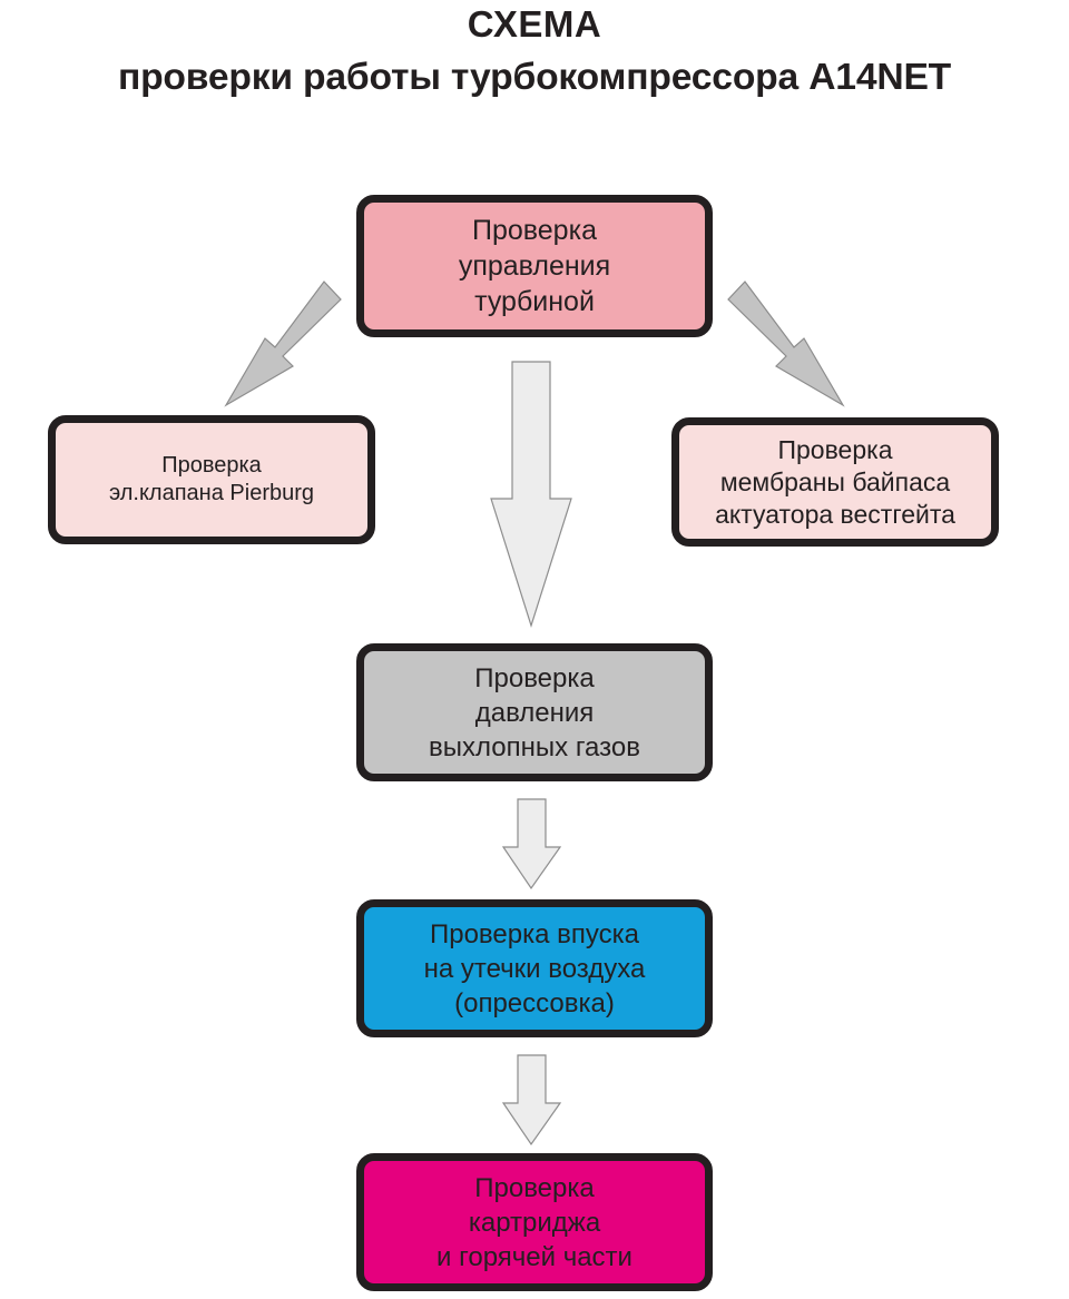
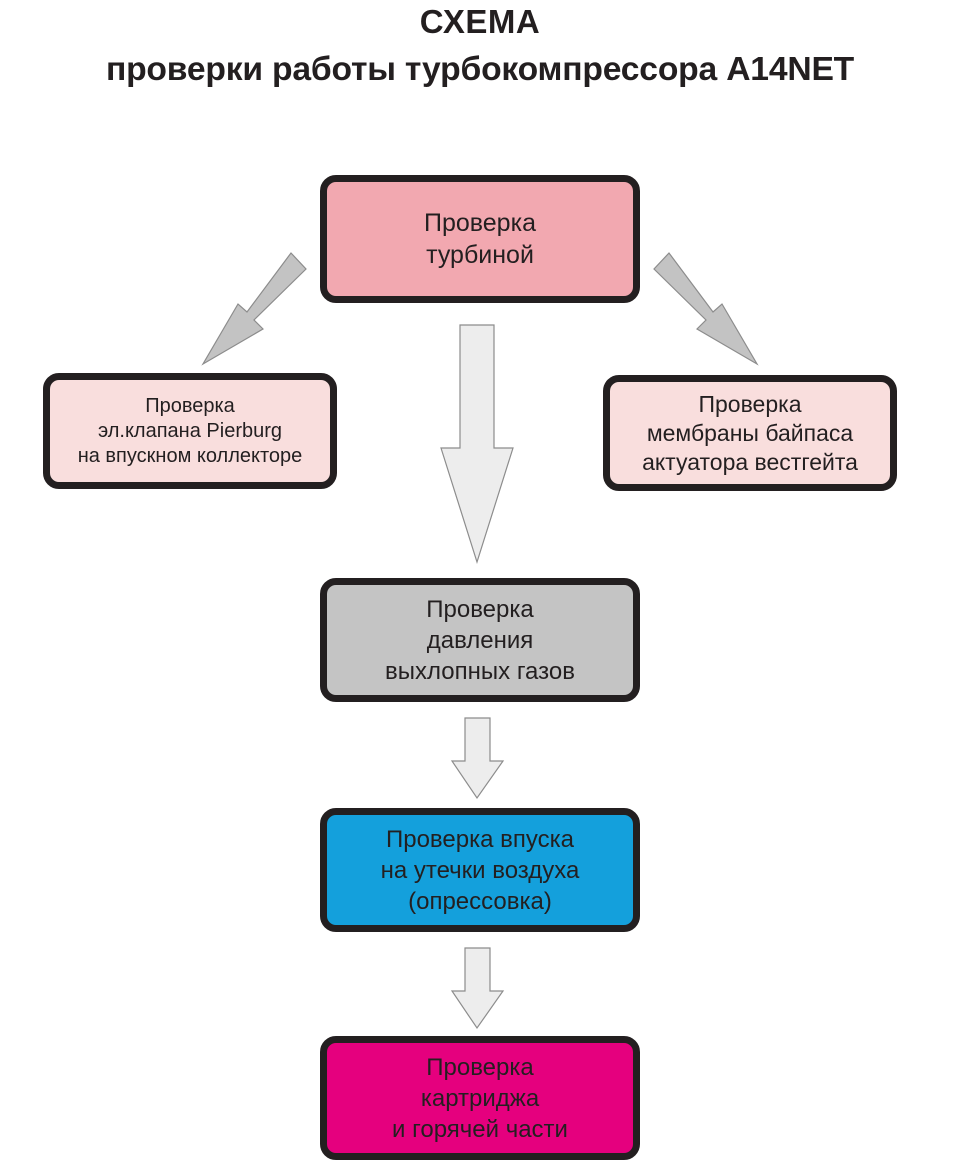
  СХЕМА
  проверки работы турбокомпрессора A14NET
  Проверка
- управления
  турбиной
  Проверка
  эл.клапана Pierburg
+ на впускном коллекторе
  Проверка
  мембраны байпаса
  актуатора вестгейта
  Проверка
  давления
  выхлопных газов
  Проверка впуска
  на утечки воздуха
  (опрессовка)
  Проверка
  картриджа
  и горячей части
